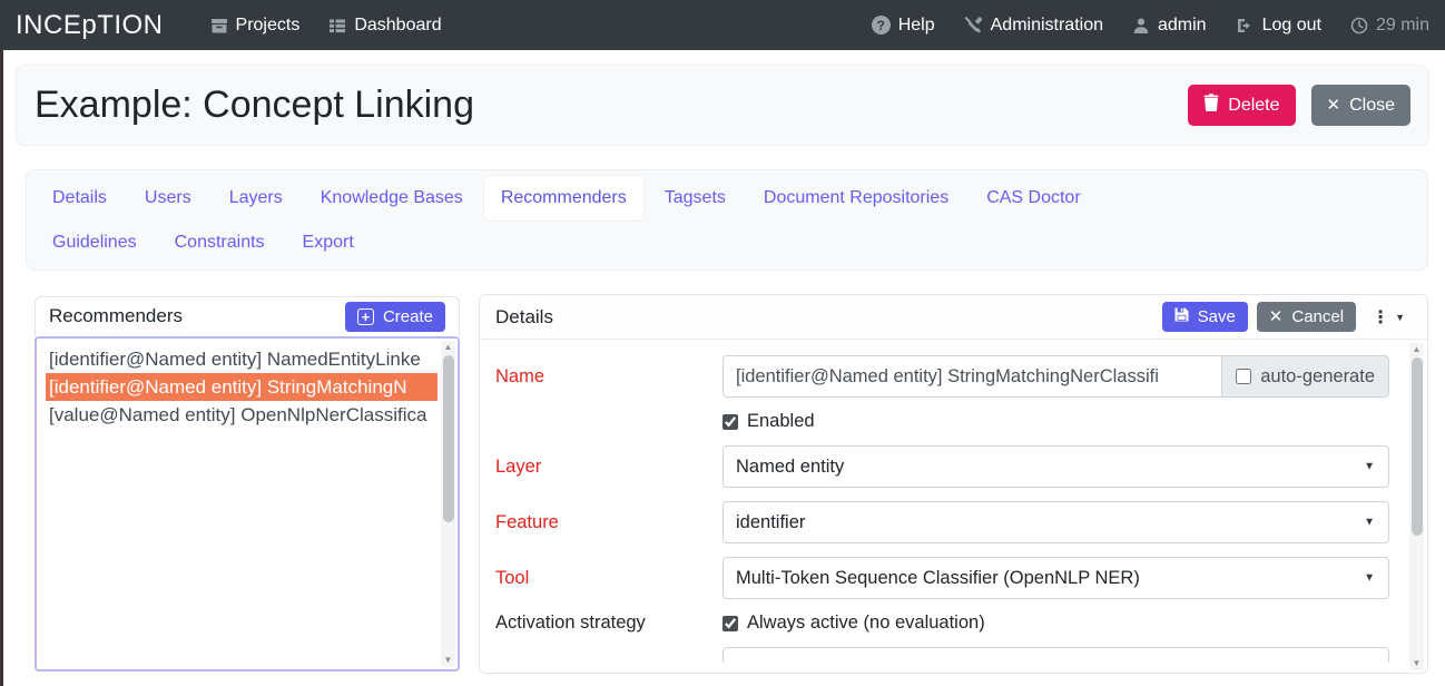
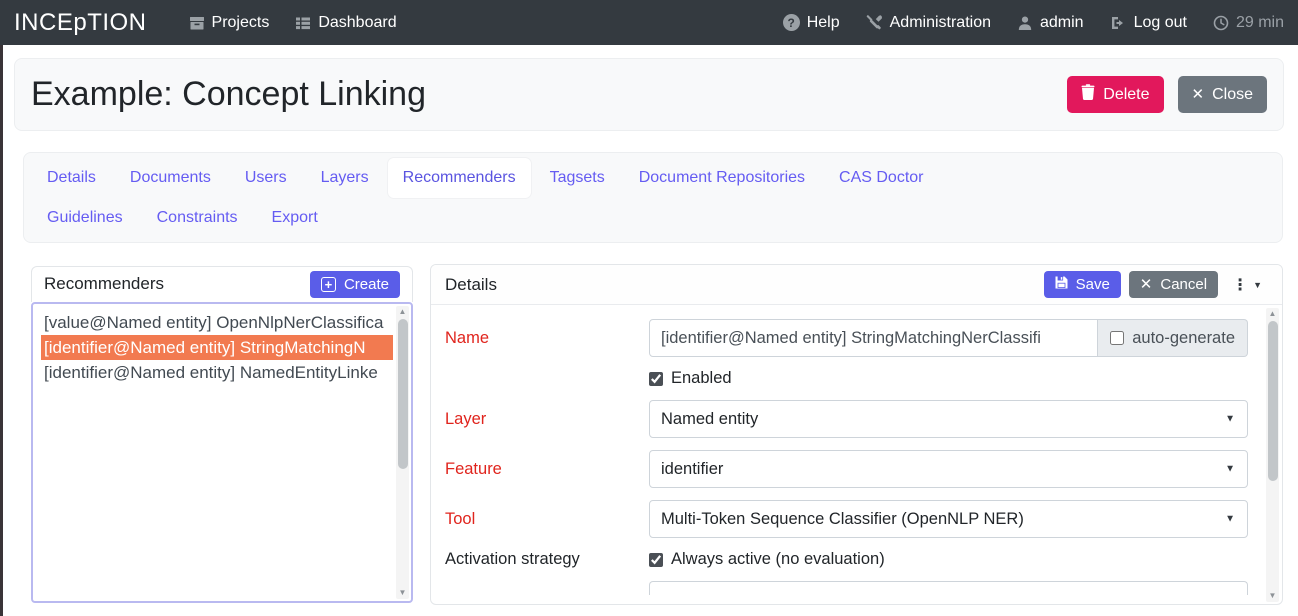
  INCEpTION
  Projects
  Dashboard
  ?
  Help
  Administration
  admin
  Log out
  29 min
  Example: Concept Linking
  Delete
  ✕
  Close
  Details
+ Documents
  Users
  Layers
- Knowledge Bases
  Recommenders
  Tagsets
  Document Repositories
  CAS Doctor
  Guidelines
  Constraints
  Export
  Recommenders
  +
  Create
- [identifier@Named entity] NamedEntityLinke
+ [value@Named entity] OpenNlpNerClassifica
  [identifier@Named entity] StringMatchingN
- [value@Named entity] OpenNlpNerClassifica
+ [identifier@Named entity] NamedEntityLinke
  ▲
  ▼
  Details
  Save
  ✕
  Cancel
  ⋮
  ▼
  Name
  [identifier@Named entity] StringMatchingNerClassifi
  auto-generate
  Enabled
  Layer
  Named entity
  ▼
  Feature
  identifier
  ▼
  Tool
  Multi-Token Sequence Classifier (OpenNLP NER)
  ▼
  Activation strategy
  Always active (no evaluation)
  ▲
  ▼
